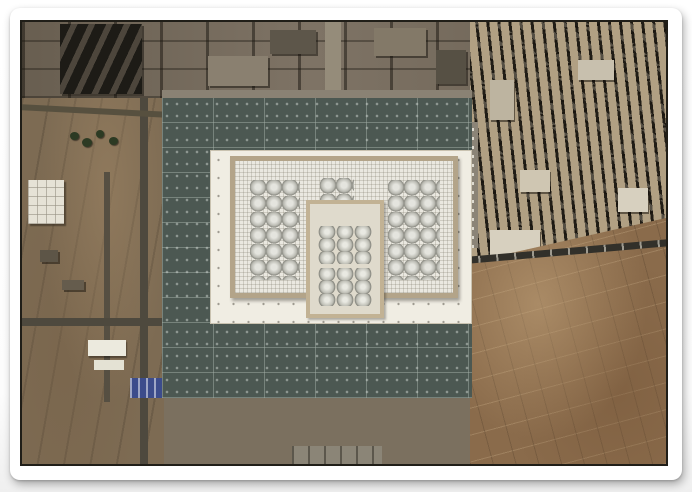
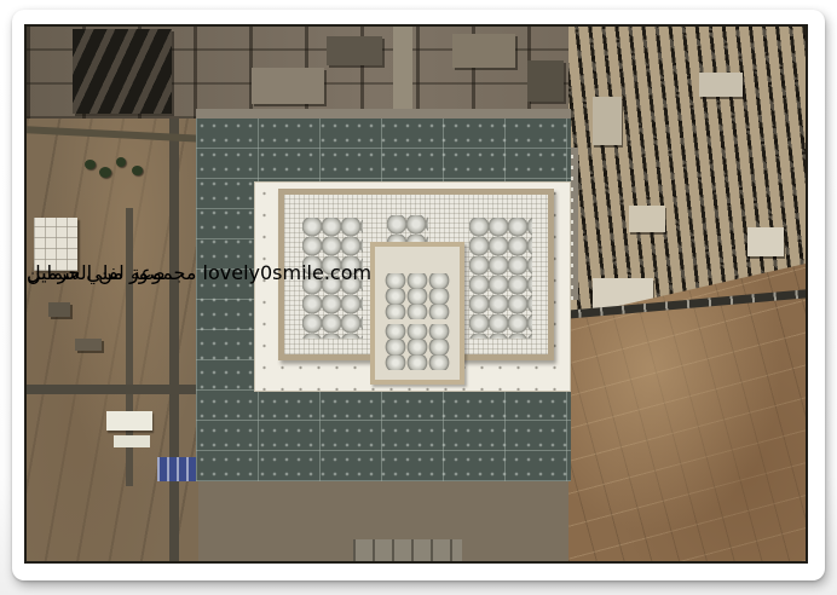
+ صور من الحرمين
+ مجموعة لفلي سمايل lovely0smile.com
